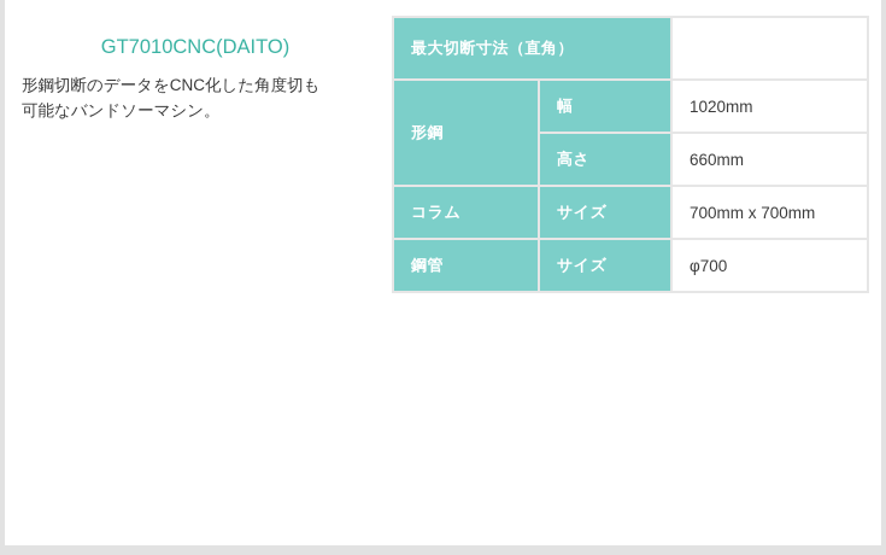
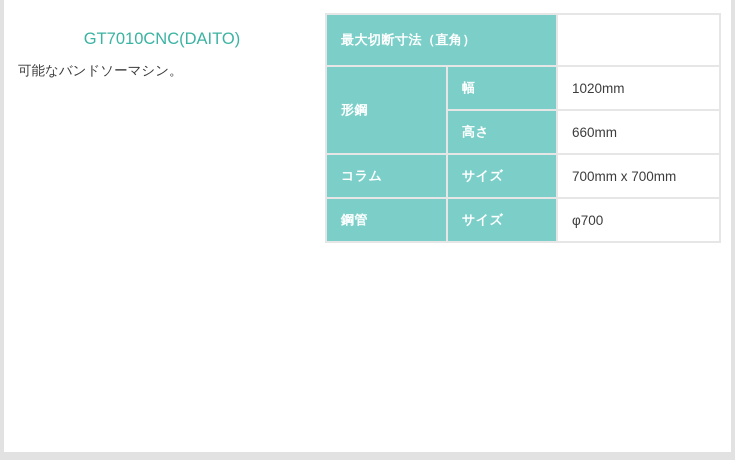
  GT7010CNC(DAITO)
- 形鋼切断のデータをCNC化した角度切も
  可能なバンドソーマシン。
  最大切断寸法（直角）
  形鋼	幅	1020mm
  高さ	660mm
  コラム	サイズ	700mm x 700mm
  鋼管	サイズ	φ700
